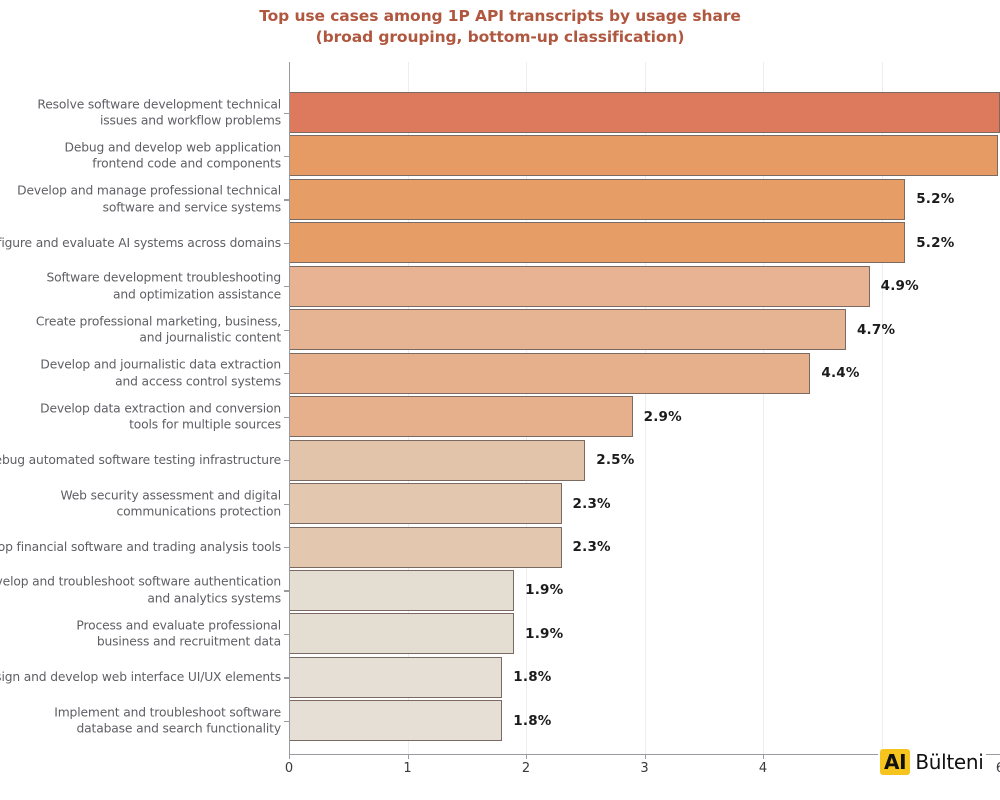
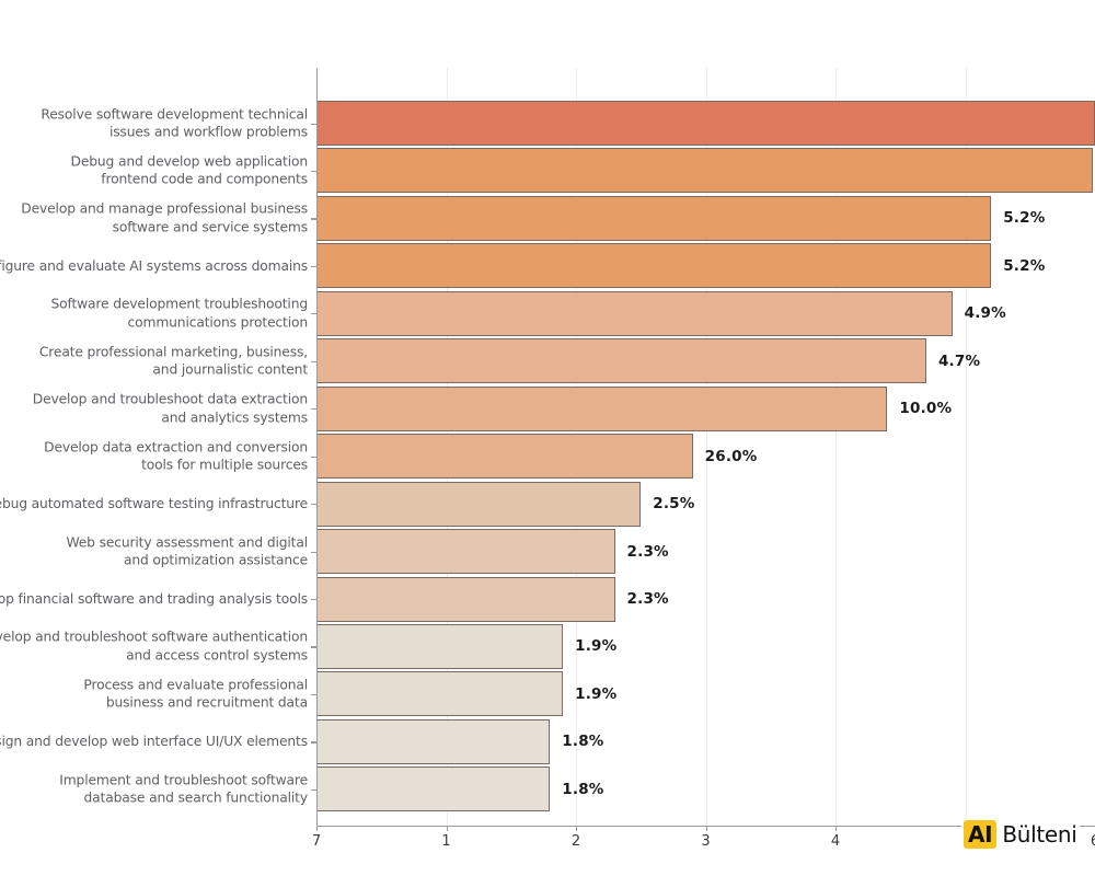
- Top use cases among 1P API transcripts by usage share
- (broad grouping, bottom-up classification)
  Resolve software development technical
  issues and workflow problems
  Debug and develop web application
  frontend code and components
- Develop and manage professional technical
+ Develop and manage professional business
  software and service systems
  igure and evaluate AI systems across domains
  Software development troubleshooting
- and optimization assistance
+ communications protection
  Create professional marketing, business,
  and journalistic content
- Develop and journalistic data extraction
+ Develop and troubleshoot data extraction
- and access control systems
+ and analytics systems
  Develop data extraction and conversion
  tools for multiple sources
  bug automated software testing infrastructure
  Web security assessment and digital
- communications protection
+ and optimization assistance
  op financial software and trading analysis tools
  elop and troubleshoot software authentication
- and analytics systems
+ and access control systems
  Process and evaluate professional
  business and recruitment data
  ign and develop web interface UI/UX elements
  Implement and troubleshoot software
  database and search functionality
- 0
+ 7
  1
  2
  3
  4
  5.2%
  5.2%
  4.9%
  4.7%
- 4.4%
+ 10.0%
- 2.9%
+ 26.0%
  2.5%
  2.3%
  2.3%
  1.9%
  1.9%
  1.8%
  1.8%
  AI
  Bülteni
